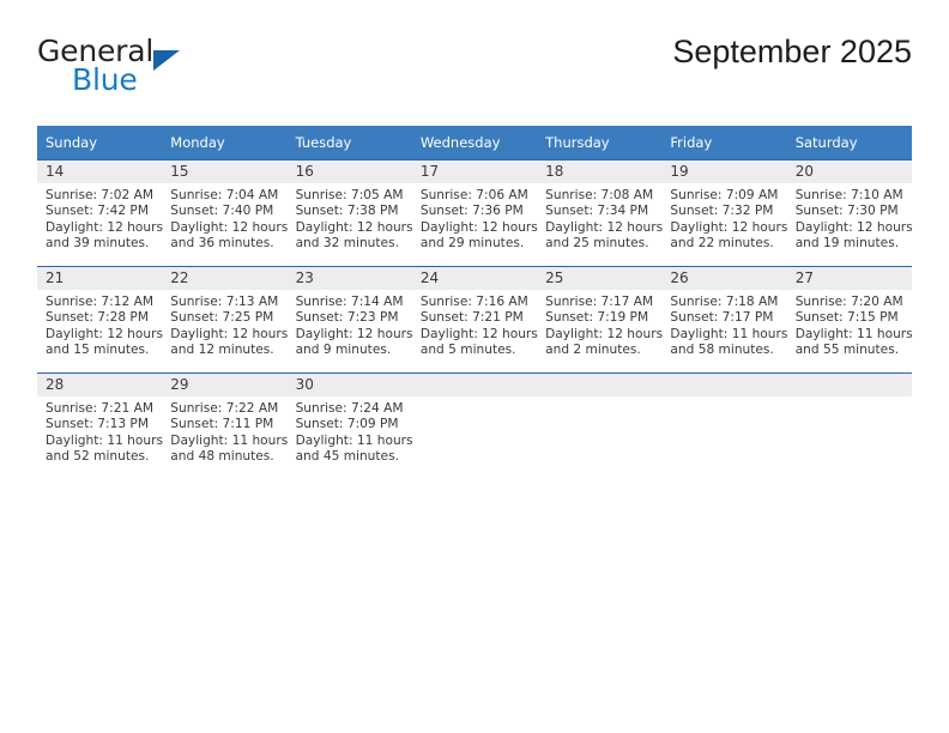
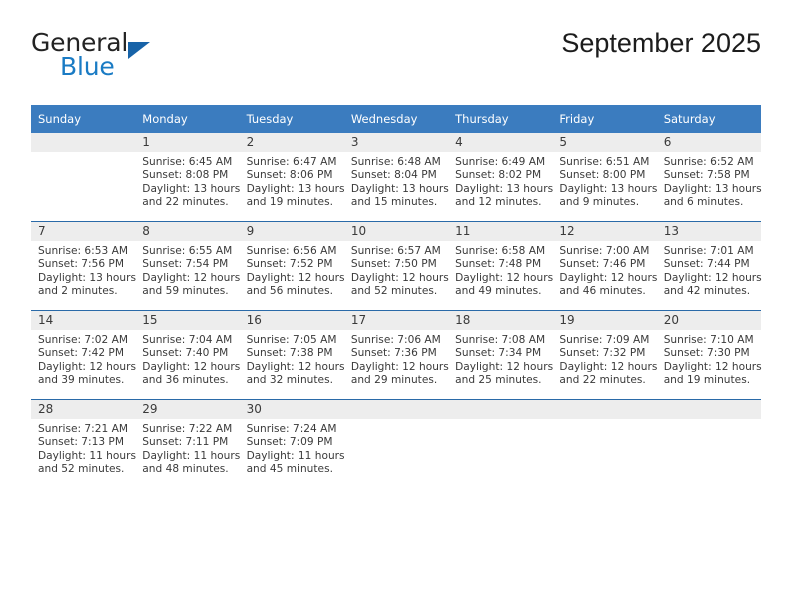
  General
  Blue
  September 2025
  Sunday	Monday	Tuesday	Wednesday	Thursday	Friday	Saturday
+ 	1Sunrise: 6:45 AMSunset: 8:08 PMDaylight: 13 hoursand 22 minutes.	2Sunrise: 6:47 AMSunset: 8:06 PMDaylight: 13 hoursand 19 minutes.	3Sunrise: 6:48 AMSunset: 8:04 PMDaylight: 13 hoursand 15 minutes.	4Sunrise: 6:49 AMSunset: 8:02 PMDaylight: 13 hoursand 12 minutes.	5Sunrise: 6:51 AMSunset: 8:00 PMDaylight: 13 hoursand 9 minutes.	6Sunrise: 6:52 AMSunset: 7:58 PMDaylight: 13 hoursand 6 minutes.
+ 7Sunrise: 6:53 AMSunset: 7:56 PMDaylight: 13 hoursand 2 minutes.	8Sunrise: 6:55 AMSunset: 7:54 PMDaylight: 12 hoursand 59 minutes.	9Sunrise: 6:56 AMSunset: 7:52 PMDaylight: 12 hoursand 56 minutes.	10Sunrise: 6:57 AMSunset: 7:50 PMDaylight: 12 hoursand 52 minutes.	11Sunrise: 6:58 AMSunset: 7:48 PMDaylight: 12 hoursand 49 minutes.	12Sunrise: 7:00 AMSunset: 7:46 PMDaylight: 12 hoursand 46 minutes.	13Sunrise: 7:01 AMSunset: 7:44 PMDaylight: 12 hoursand 42 minutes.
  14Sunrise: 7:02 AMSunset: 7:42 PMDaylight: 12 hoursand 39 minutes.	15Sunrise: 7:04 AMSunset: 7:40 PMDaylight: 12 hoursand 36 minutes.	16Sunrise: 7:05 AMSunset: 7:38 PMDaylight: 12 hoursand 32 minutes.	17Sunrise: 7:06 AMSunset: 7:36 PMDaylight: 12 hoursand 29 minutes.	18Sunrise: 7:08 AMSunset: 7:34 PMDaylight: 12 hoursand 25 minutes.	19Sunrise: 7:09 AMSunset: 7:32 PMDaylight: 12 hoursand 22 minutes.	20Sunrise: 7:10 AMSunset: 7:30 PMDaylight: 12 hoursand 19 minutes.
- 21Sunrise: 7:12 AMSunset: 7:28 PMDaylight: 12 hoursand 15 minutes.	22Sunrise: 7:13 AMSunset: 7:25 PMDaylight: 12 hoursand 12 minutes.	23Sunrise: 7:14 AMSunset: 7:23 PMDaylight: 12 hoursand 9 minutes.	24Sunrise: 7:16 AMSunset: 7:21 PMDaylight: 12 hoursand 5 minutes.	25Sunrise: 7:17 AMSunset: 7:19 PMDaylight: 12 hoursand 2 minutes.	26Sunrise: 7:18 AMSunset: 7:17 PMDaylight: 11 hoursand 58 minutes.	27Sunrise: 7:20 AMSunset: 7:15 PMDaylight: 11 hoursand 55 minutes.
  28Sunrise: 7:21 AMSunset: 7:13 PMDaylight: 11 hoursand 52 minutes.	29Sunrise: 7:22 AMSunset: 7:11 PMDaylight: 11 hoursand 48 minutes.	30Sunrise: 7:24 AMSunset: 7:09 PMDaylight: 11 hoursand 45 minutes.
